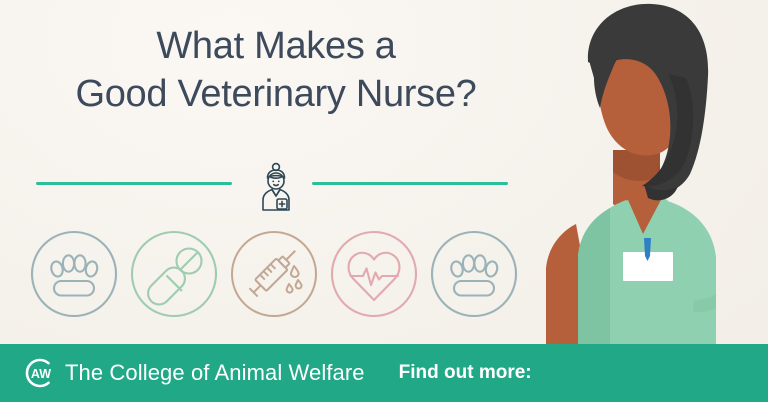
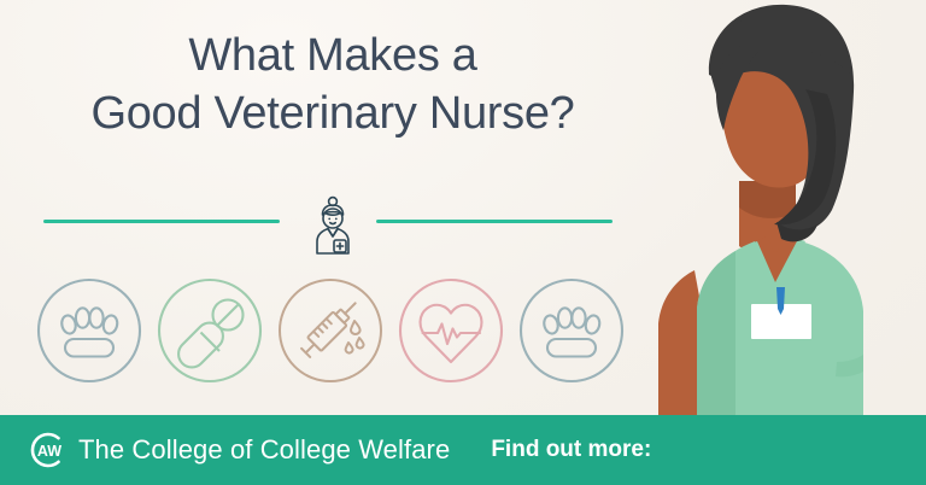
  What Makes a
  Good Veterinary Nurse?
  AW
- The College of Animal Welfare
+ The College of College Welfare
  Find out more:
